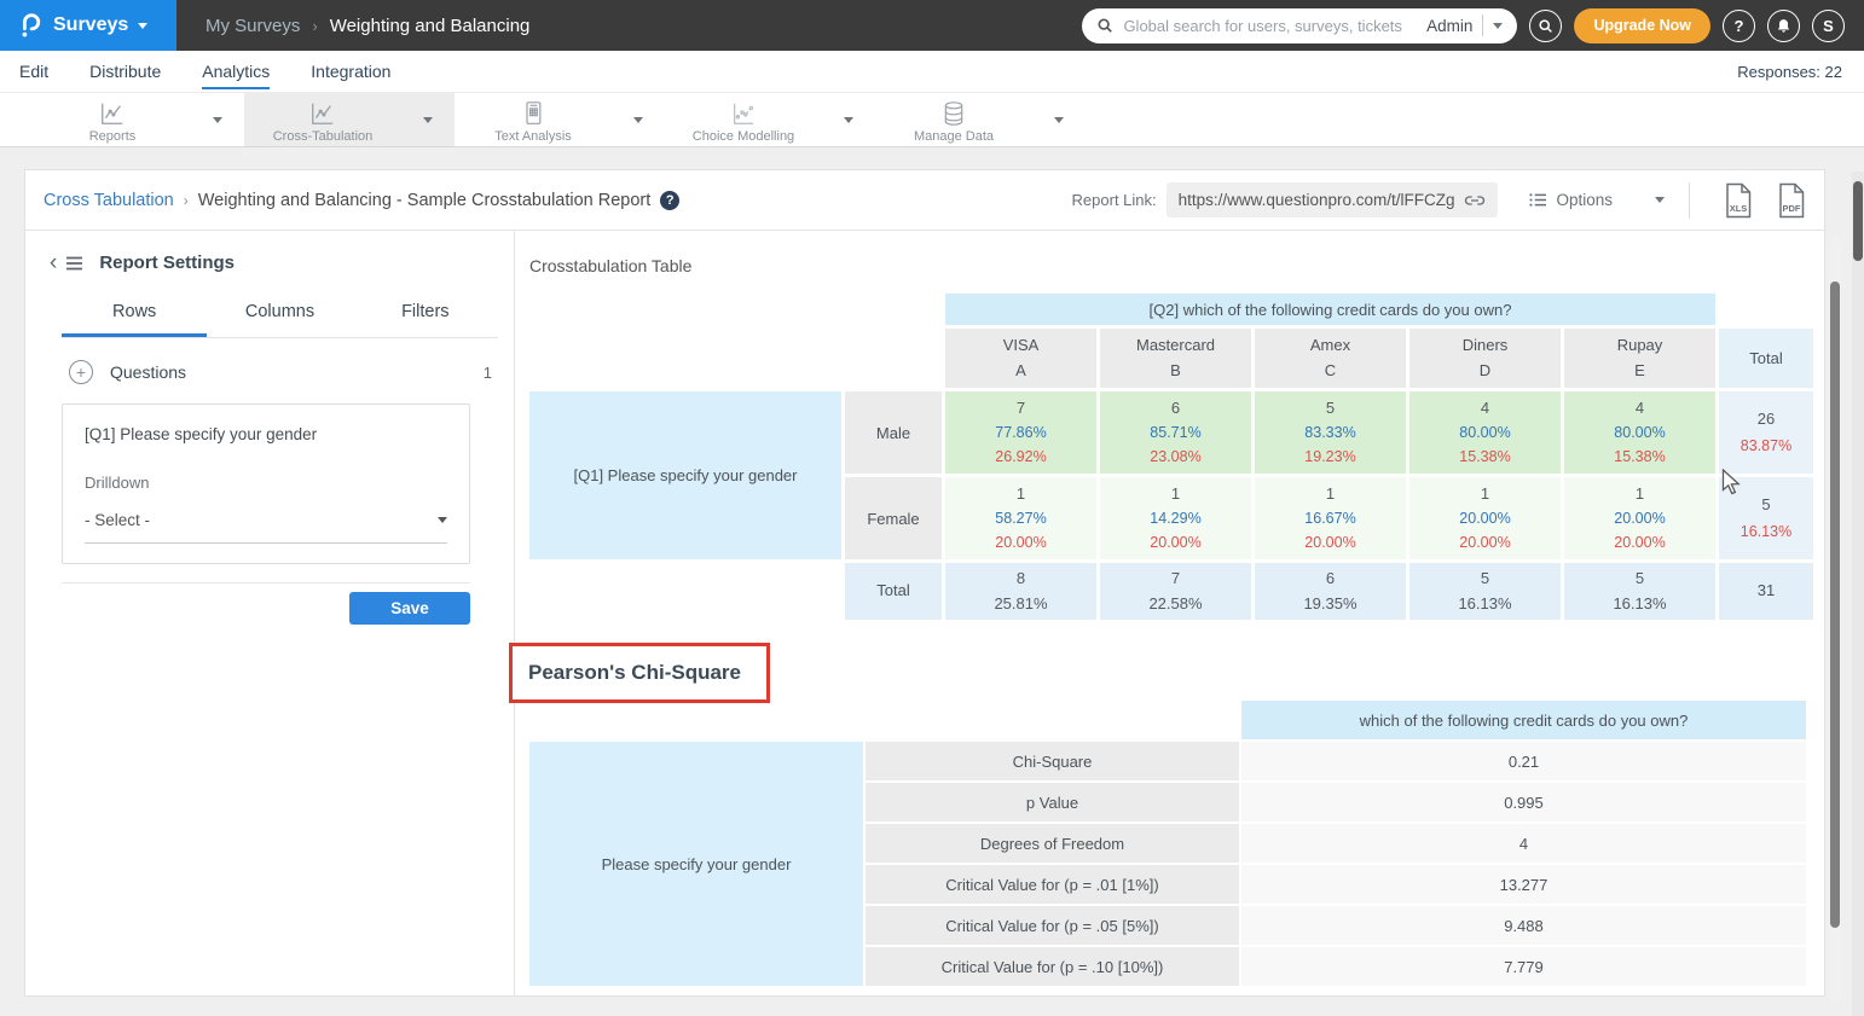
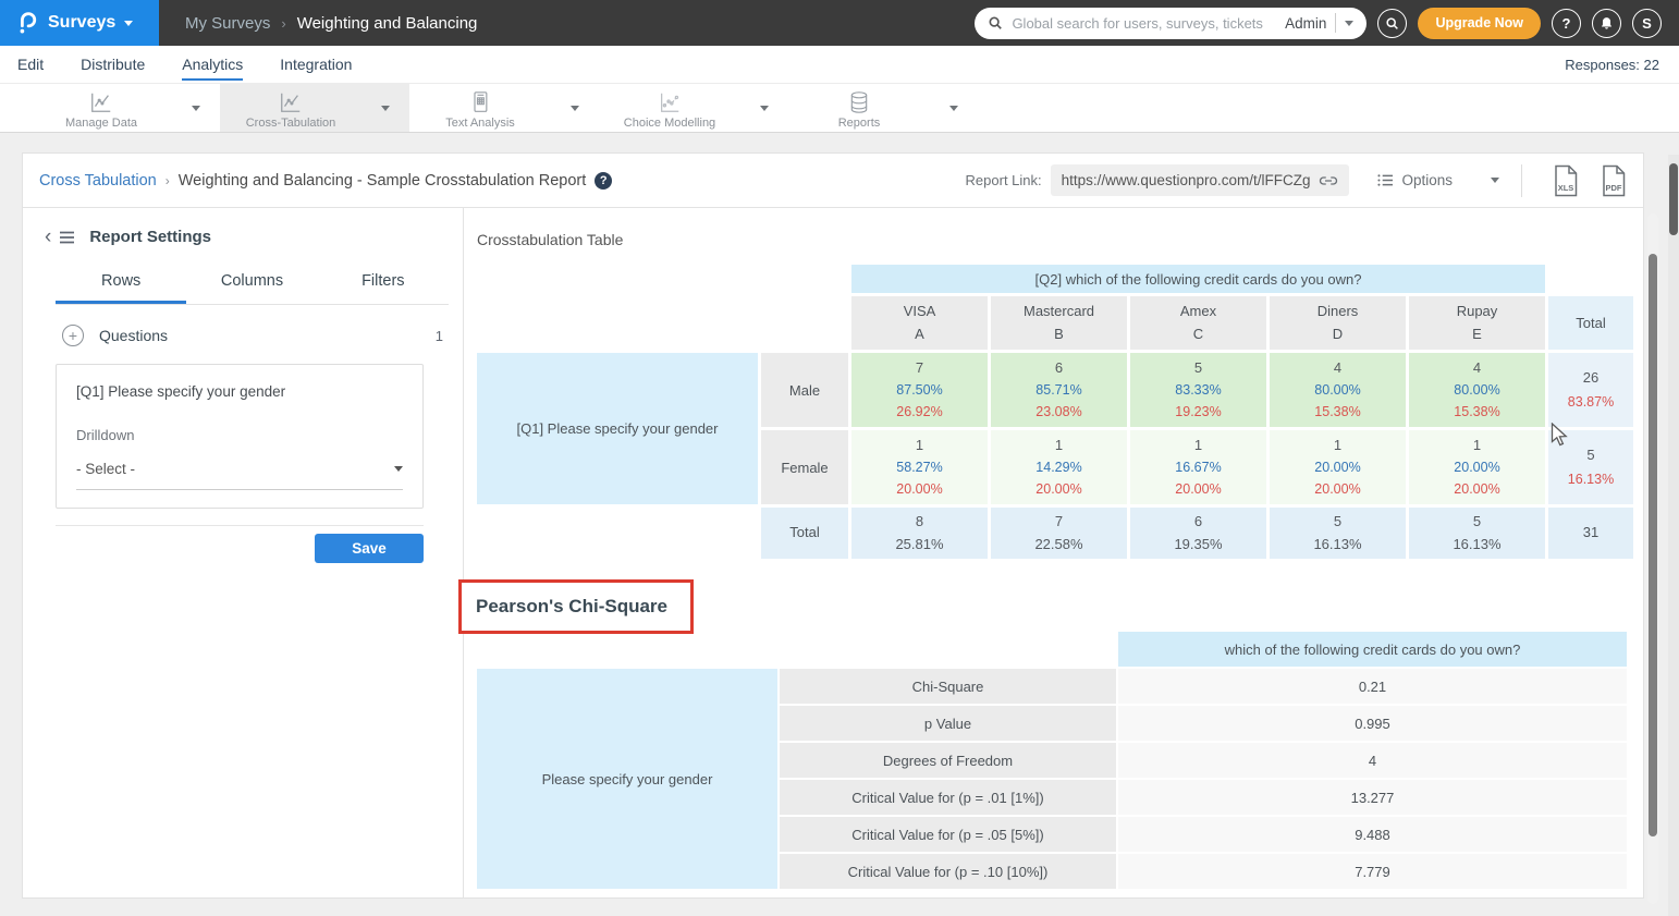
  Surveys
  My Surveys
  ›
  Weighting and Balancing
  Global search for users, surveys, tickets
  Admin
  Upgrade Now
  ?
  S
  Edit
  Distribute
  Analytics
  Integration
  Responses: 22
- Reports
+ Manage Data
  Cross-Tabulation
  Text Analysis
  Choice Modelling
- Manage Data
+ Reports
  Cross Tabulation
  ›
  Weighting and Balancing - Sample Crosstabulation Report
  ?
  Report Link:
  https://www.questionpro.com/t/lFFCZg
  Options
  XLS
  PDF
  ‹
  Report Settings
  Rows
  Columns
  Filters
  +
  Questions
  1
  [Q1] Please specify your gender
  Drilldown
  - Select -
  Save
  Crosstabulation Table
  		[Q2] which of the following credit cards do you own?
  		VISAA	MastercardB	AmexC	DinersD	RupayE	Total
- [Q1] Please specify your gender	Male	777.86%26.92%	685.71%23.08%	583.33%19.23%	480.00%15.38%	480.00%15.38%	2683.87%
+ [Q1] Please specify your gender	Male	787.50%26.92%	685.71%23.08%	583.33%19.23%	480.00%15.38%	480.00%15.38%	2683.87%
  Female	158.27%20.00%	114.29%20.00%	116.67%20.00%	120.00%20.00%	120.00%20.00%	516.13%
  	Total	825.81%	722.58%	619.35%	516.13%	516.13%	31
  Pearson's Chi-Square
  		which of the following credit cards do you own?
  Please specify your gender	Chi-Square	0.21
  p Value	0.995
  Degrees of Freedom	4
  Critical Value for (p = .01 [1%])	13.277
  Critical Value for (p = .05 [5%])	9.488
  Critical Value for (p = .10 [10%])	7.779
